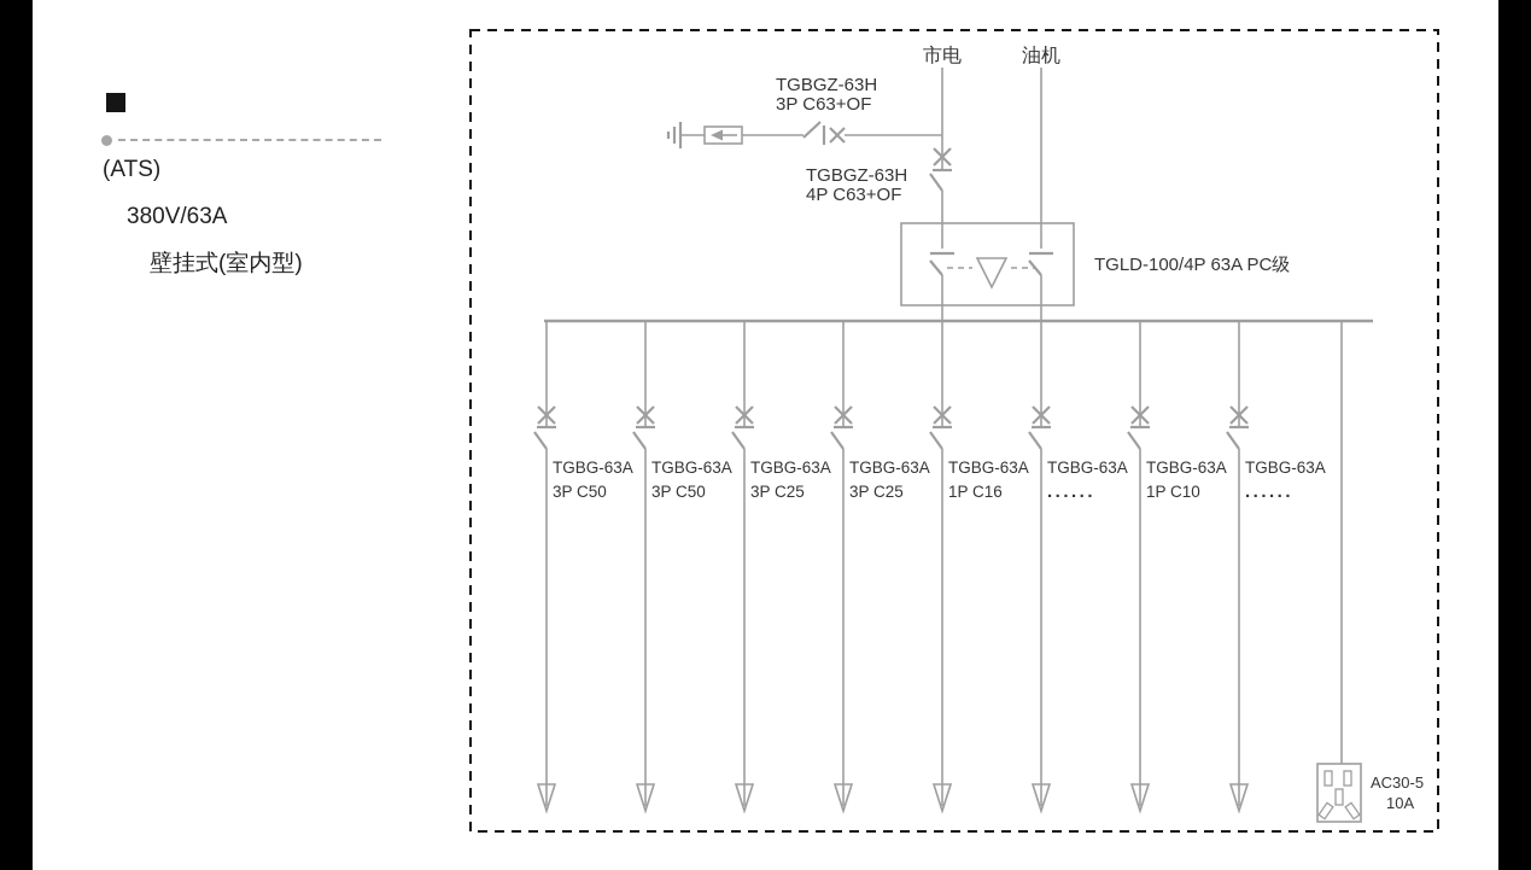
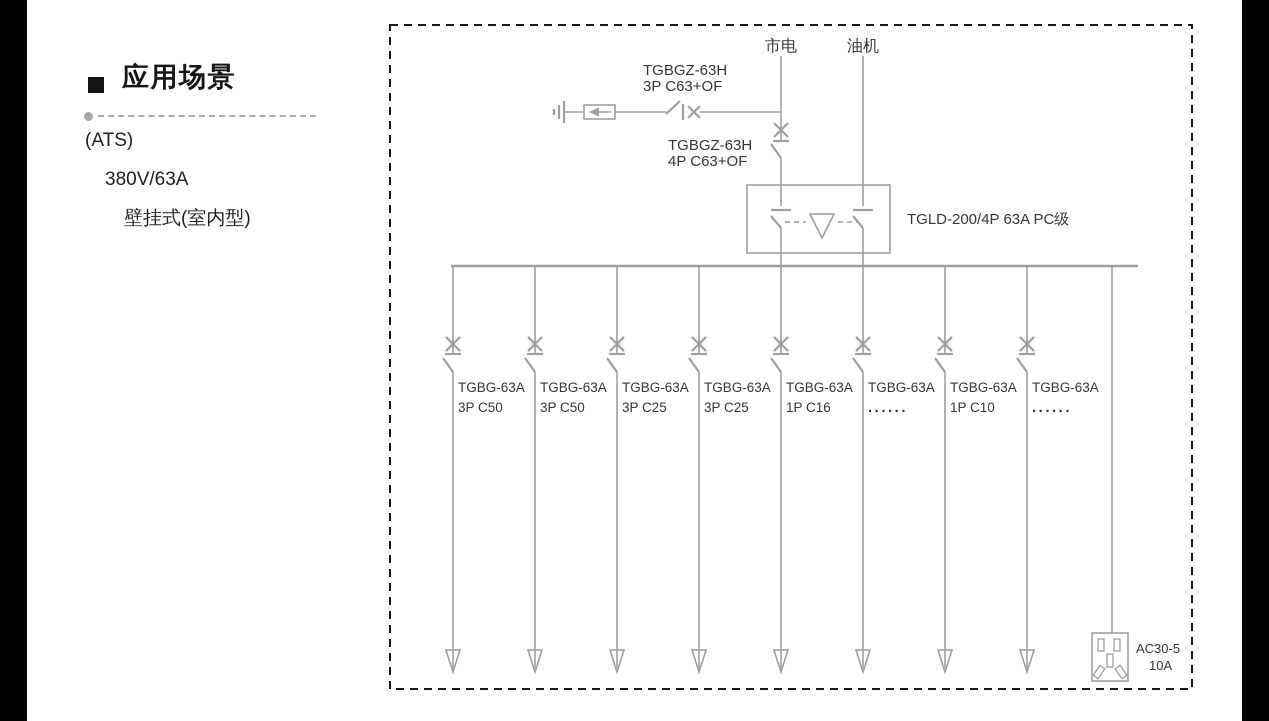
+ 应用场景
  (ATS)
  380V/63A
  壁挂式(室内型)
  市电
  油机
  TGBGZ-63H
  3P C63+OF
  TGBGZ-63H
  4P C63+OF
- TGLD-100/4P 63A PC级
+ TGLD-200/4P 63A PC级
  TGBG-63A
  3P C50
  TGBG-63A
  3P C50
  TGBG-63A
  3P C25
  TGBG-63A
  3P C25
  TGBG-63A
  1P C16
  TGBG-63A
  ......
  TGBG-63A
  1P C10
  TGBG-63A
  ......
  AC30-5
  10A
